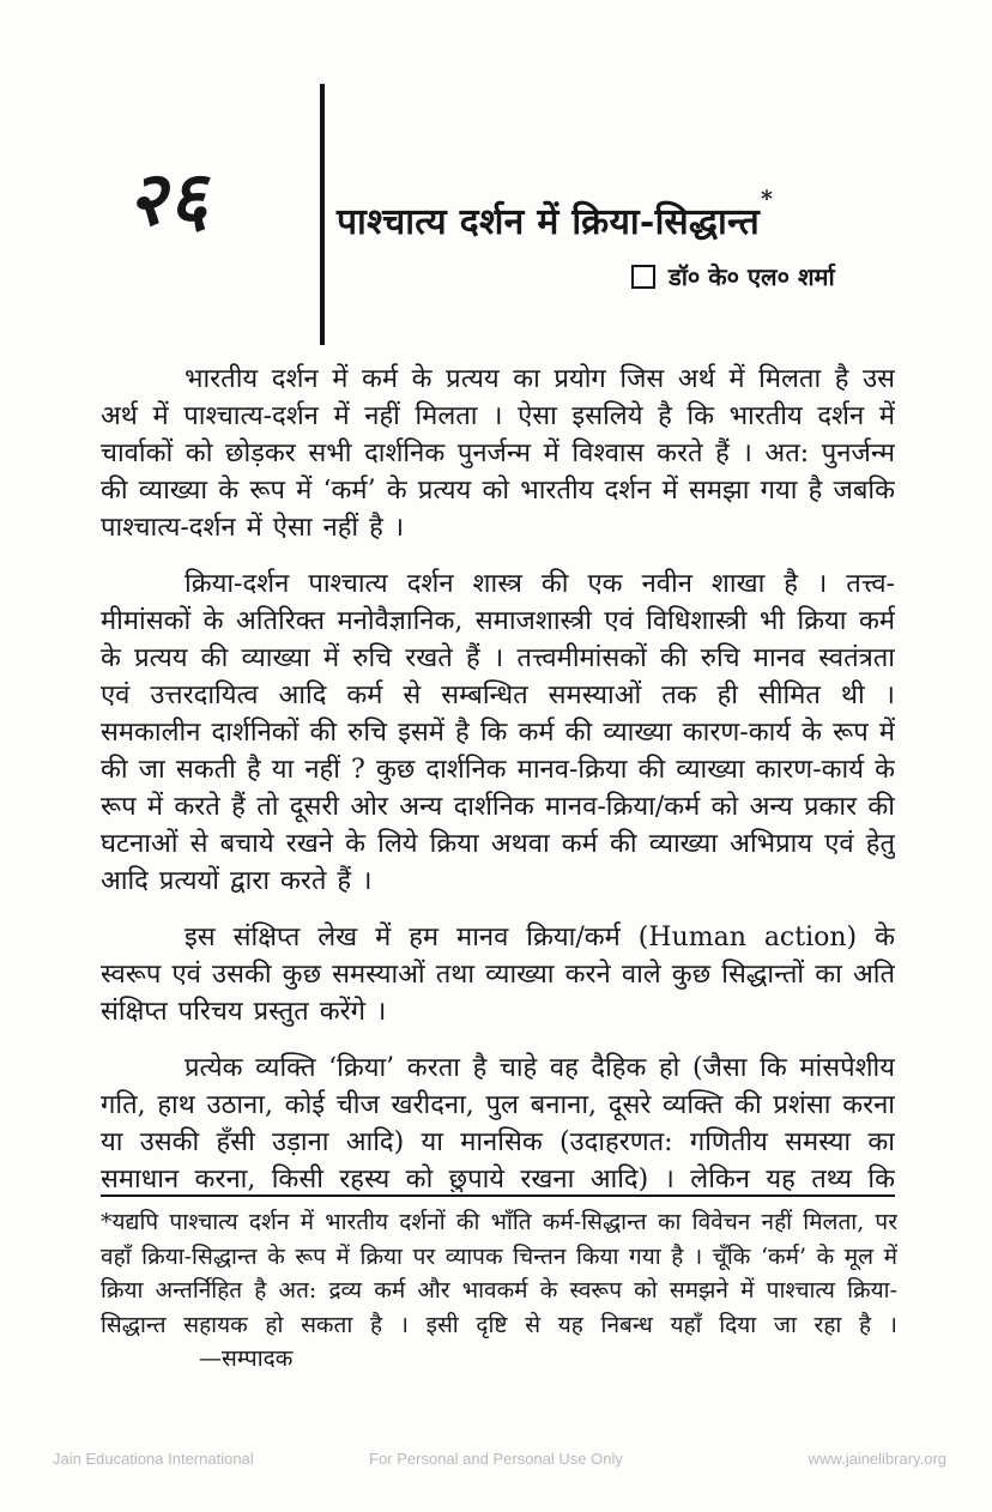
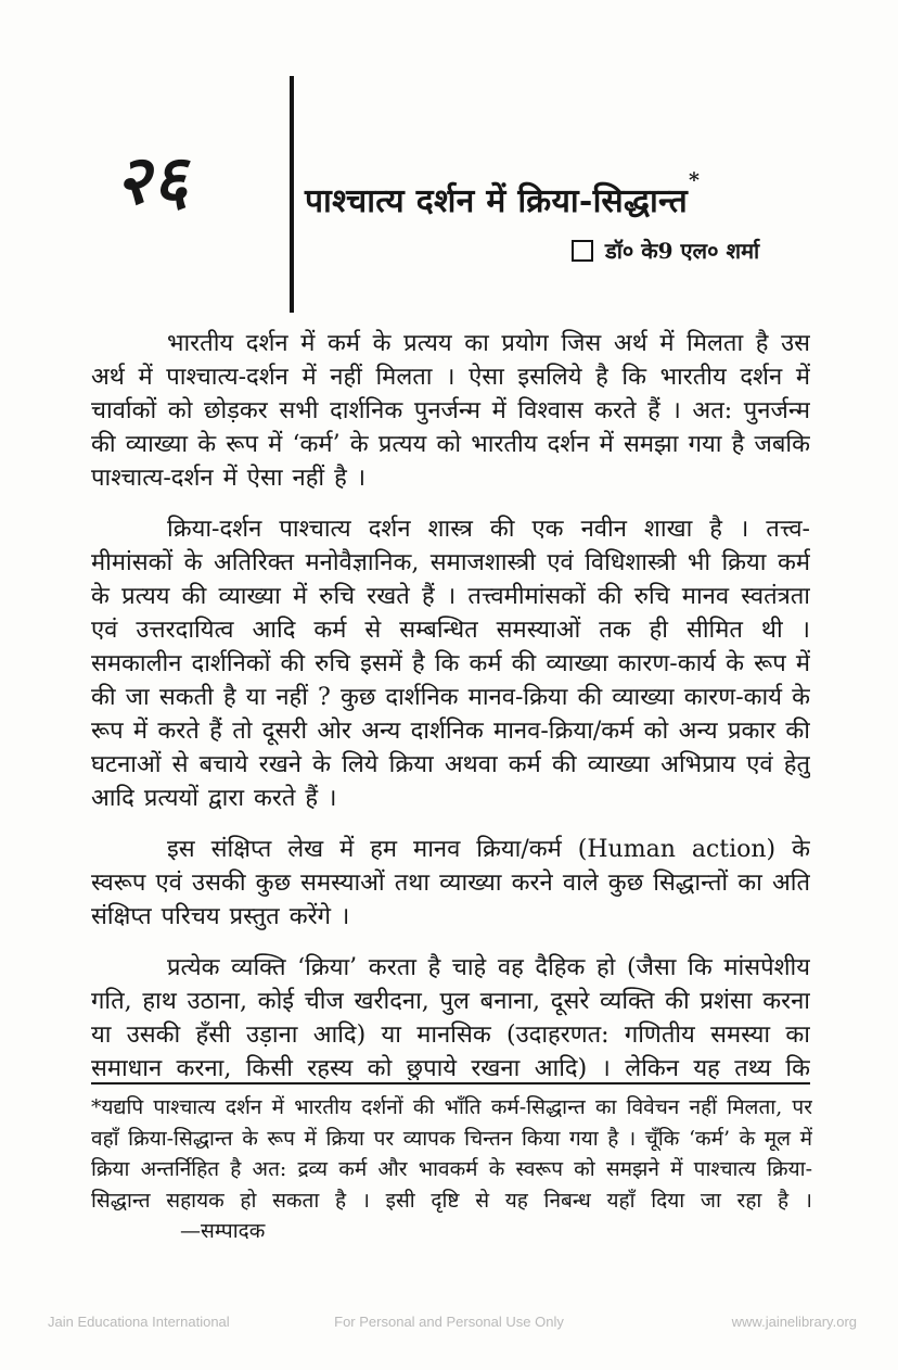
  पाश्चात्य दर्शन में क्रिया-सिद्धान्त*
- डॉ० के० एल० शर्मा
+ डॉ० के9 एल० शर्मा
  भारतीय दर्शन में कर्म के प्रत्यय का प्रयोग जिस अर्थ में मिलता है उस अर्थ में पाश्चात्य-दर्शन में नहीं मिलता । ऐसा इसलिये है कि भारतीय दर्शन में चार्वाकों को छोड़कर सभी दार्शनिक पुनर्जन्म में विश्वास करते हैं । अत: पुनर्जन्म की व्याख्या के रूप में ‘कर्म’ के प्रत्यय को भारतीय दर्शन में समझा गया है जबकि पाश्चात्य-दर्शन में ऐसा नहीं है ।
  क्रिया-दर्शन पाश्चात्य दर्शन शास्त्र की एक नवीन शाखा है । तत्त्व-मीमांसकों के अतिरिक्त मनोवैज्ञानिक, समाजशास्त्री एवं विधिशास्त्री भी क्रिया कर्म के प्रत्यय की व्याख्या में रुचि रखते हैं । तत्त्वमीमांसकों की रुचि मानव स्वतंत्रता एवं उत्तरदायित्व आदि कर्म से सम्बन्धित समस्याओं तक ही सीमित थी । समकालीन दार्शनिकों की रुचि इसमें है कि कर्म की व्याख्या कारण-कार्य के रूप में की जा सकती है या नहीं ? कुछ दार्शनिक मानव-क्रिया की व्याख्या कारण-कार्य के रूप में करते हैं तो दूसरी ओर अन्य दार्शनिक मानव-क्रिया/कर्म को अन्य प्रकार की घटनाओं से बचाये रखने के लिये क्रिया अथवा कर्म की व्याख्या अभिप्राय एवं हेतु आदि प्रत्ययों द्वारा करते हैं ।
  इस संक्षिप्त लेख में हम मानव क्रिया/कर्म (Human action) के स्वरूप एवं उसकी कुछ समस्याओं तथा व्याख्या करने वाले कुछ सिद्धान्तों का अति संक्षिप्त परिचय प्रस्तुत करेंगे ।
  प्रत्येक व्यक्ति ‘क्रिया’ करता है चाहे वह दैहिक हो (जैसा कि मांसपेशीय गति, हाथ उठाना, कोई चीज खरीदना, पुल बनाना, दूसरे व्यक्ति की प्रशंसा करना या उसकी हँसी उड़ाना आदि) या मानसिक (उदाहरणत: गणितीय समस्या का समाधान करना, किसी रहस्य को छुपाये रखना आदि) । लेकिन यह तथ्य कि
  *यद्यपि पाश्चात्य दर्शन में भारतीय दर्शनों की भाँति कर्म-सिद्धान्त का विवेचन नहीं मिलता, पर वहाँ क्रिया-सिद्धान्त के रूप में क्रिया पर व्यापक चिन्तन किया गया है । चूँकि ‘कर्म’ के मूल में क्रिया अन्तर्निहित है अत: द्रव्य कर्म और भावकर्म के स्वरूप को समझने में पाश्चात्य क्रिया-सिद्धान्त सहायक हो सकता है । इसी दृष्टि से यह निबन्ध यहाँ दिया जा रहा है ।—सम्पादक
  Jain Educationa International
  For Personal and Personal Use Only
  www.jainelibrary.org
